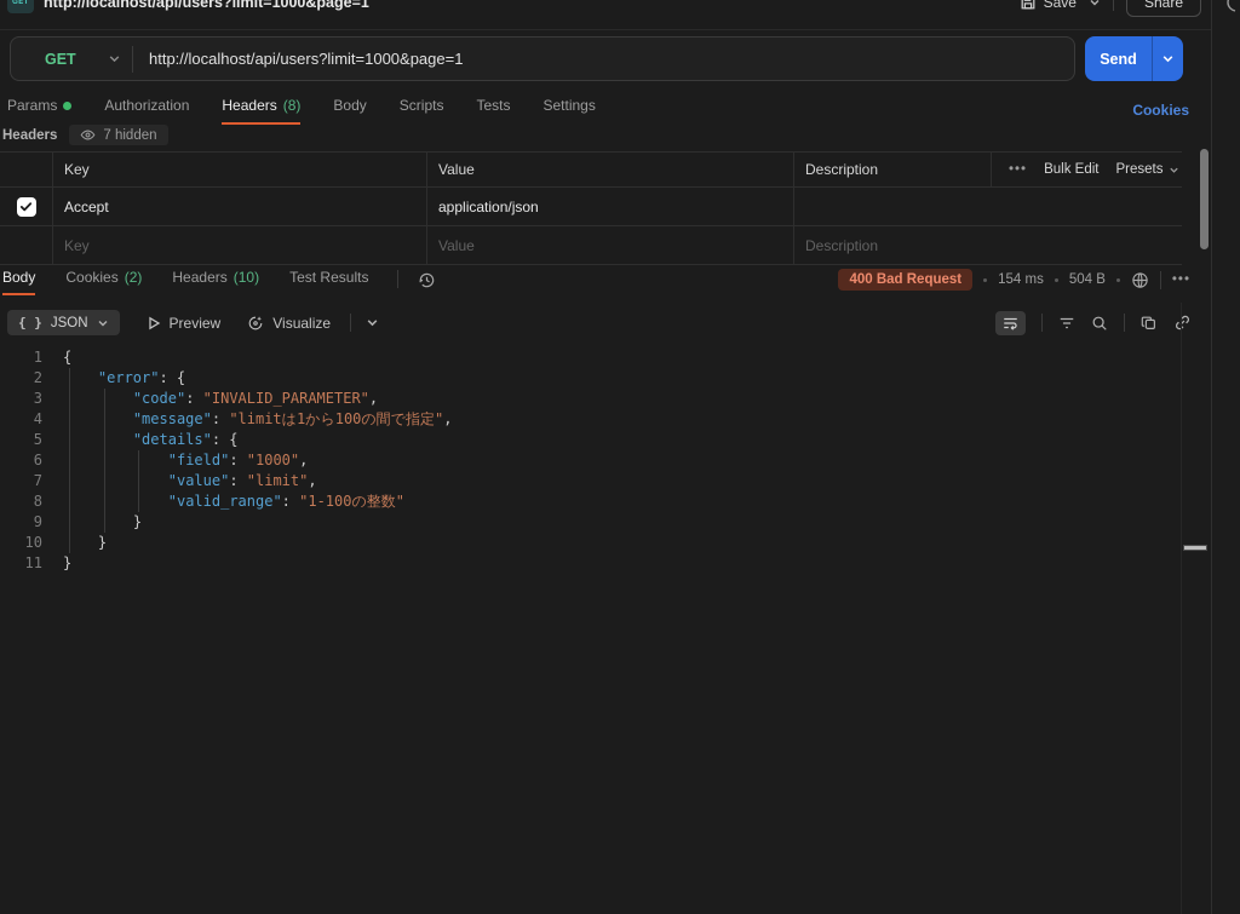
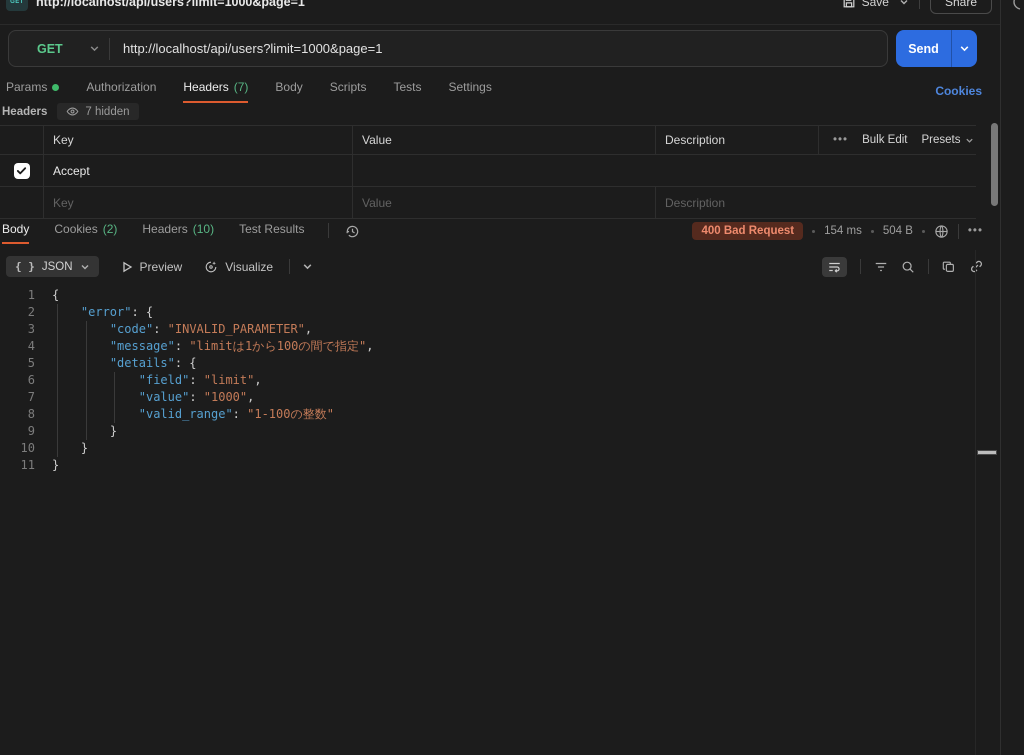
  http://localhost/api/users?limit=1000&page=1
  Save
  Share
  GET
  http://localhost/api/users?limit=1000&page=1
  Send
  Params
  Authorization
  Headers
- (8)
+ (7)
  Body
  Scripts
  Tests
  Settings
  Cookies
  Headers
  7 hidden
  Key
  Value
  Description
  •••
  Bulk Edit
  Presets
  Accept
- application/json
  Key
  Value
  Description
  Body
  Cookies
  (2)
  Headers
  (10)
  Test Results
  400 Bad Request
  154 ms
  504 B
  •••
  { }
  JSON
  Preview
  Visualize
  1
  {
  2
  "error": {
  3
  "code": "INVALID_PARAMETER",
  4
  "message": "limitは1から100の間で指定",
  5
  "details": {
  6
- "field": "1000",
+ "field": "limit",
  7
- "value": "limit",
+ "value": "1000",
  8
  "valid_range": "1-100の整数"
  9
  }
  10
  }
  11
  }
